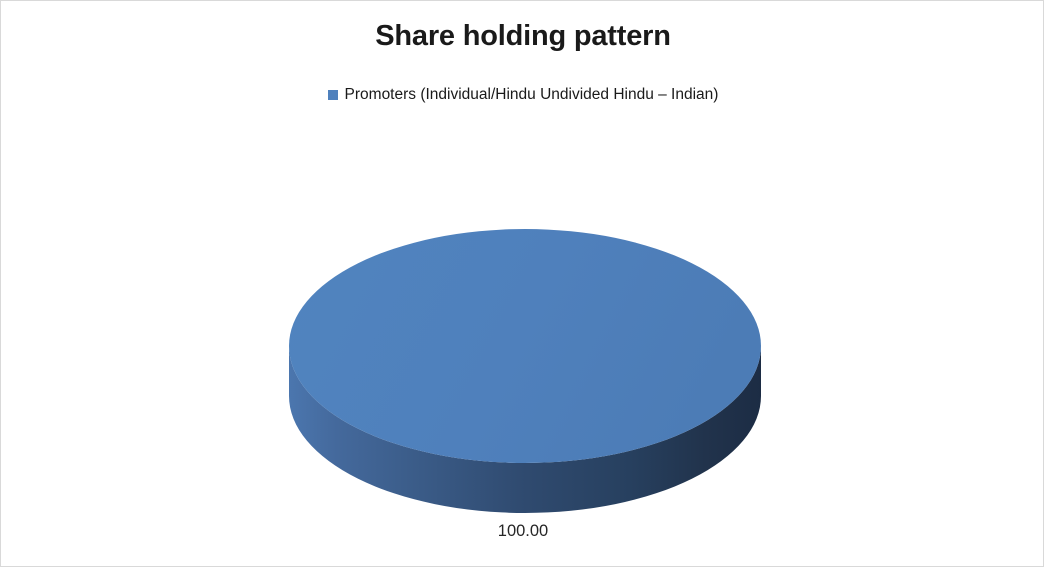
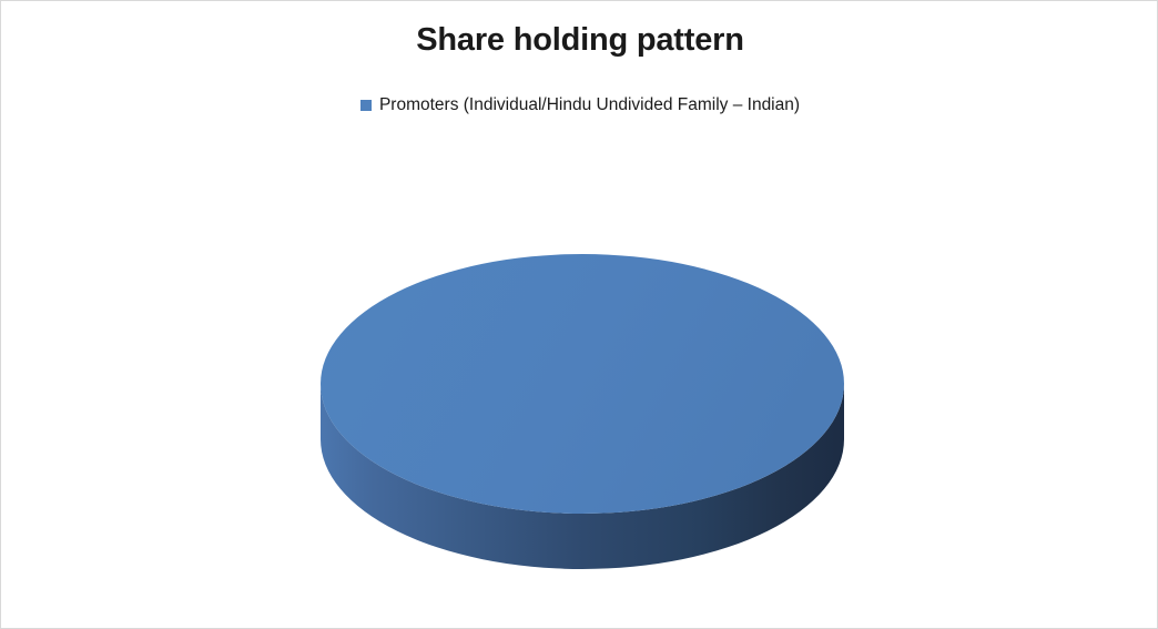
  Share holding pattern
- Promoters (Individual/Hindu Undivided Hindu – Indian)
+ Promoters (Individual/Hindu Undivided Family – Indian)
- 100.00
